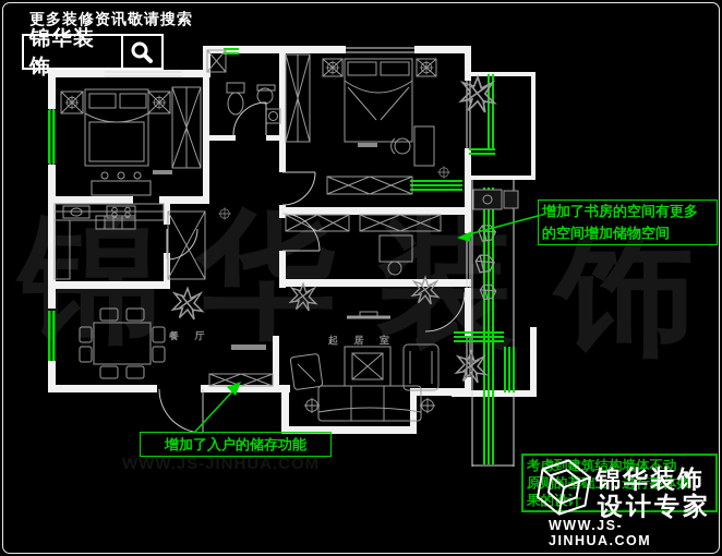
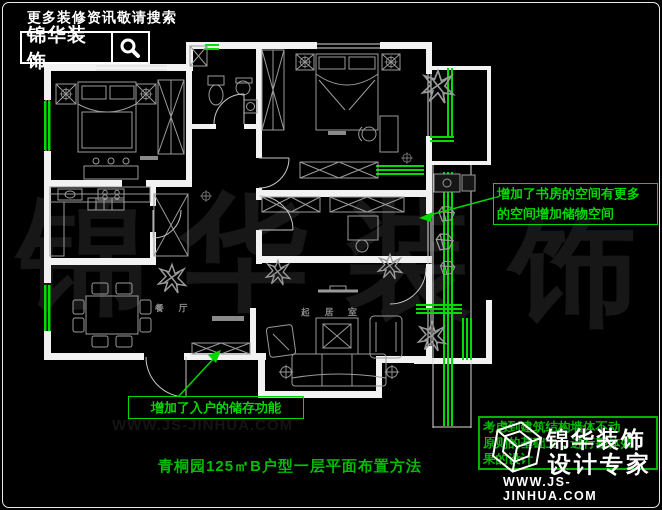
  锦
  华
  饰
  WWW.JS-JINHUA.COM
  餐 厅
  起 居 室
  更多装修资讯敬请搜索
  锦华装饰
  增加了书房的空间有更多
  的空间增加储物空间
  增加了入户的储存功能
+ 青桐园125㎡B户型一层平面布置方法
  考虑到筑结构墙体不动
  原则的上，进行整体效
  果的计
  锦华装饰
  设计专家
  WWW.JS-JINHUA.COM
